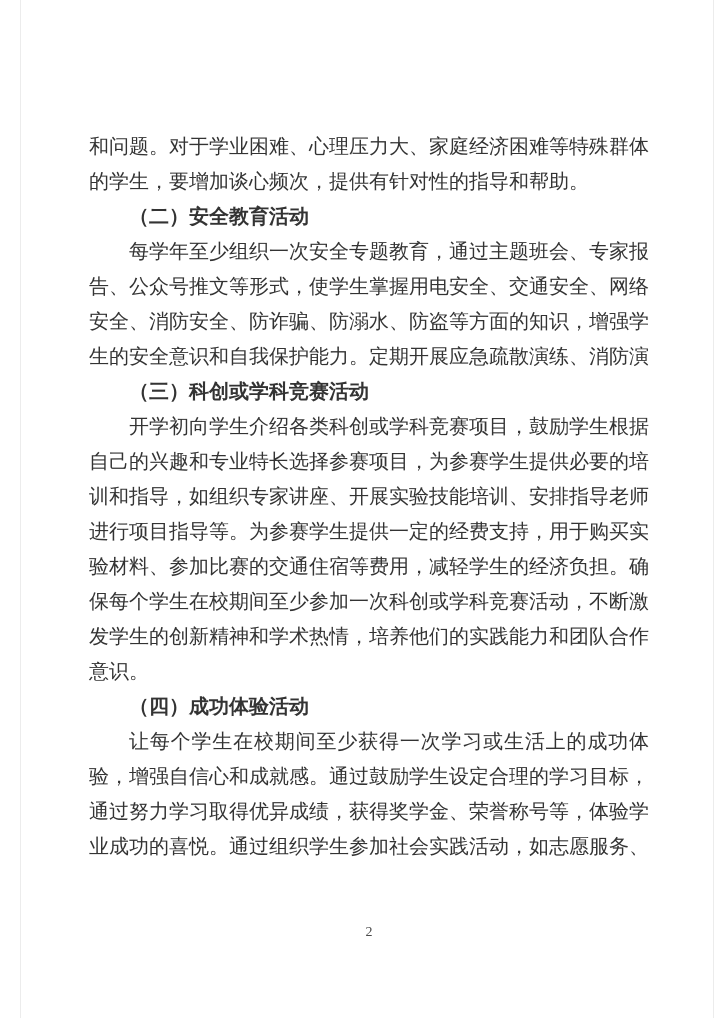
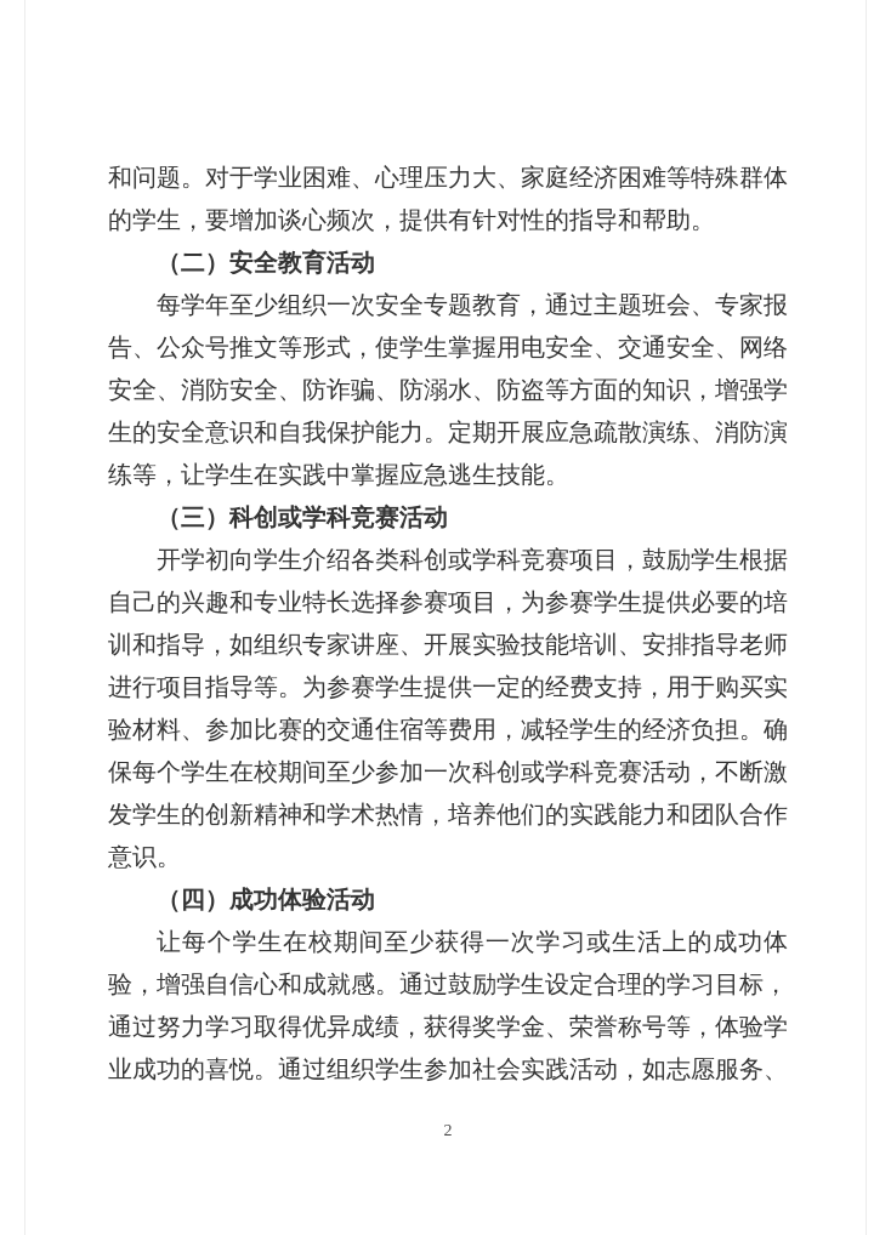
  和问题。对于学业困难、心理压力大、家庭经济困难等特殊群体
  的学生，要增加谈心频次，提供有针对性的指导和帮助。
  （二）安全教育活动
  每学年至少组织一次安全专题教育，通过主题班会、专家报
  告、公众号推文等形式，使学生掌握用电安全、交通安全、网络
  安全、消防安全、防诈骗、防溺水、防盗等方面的知识，增强学
  生的安全意识和自我保护能力。定期开展应急疏散演练、消防演
+ 练等，让学生在实践中掌握应急逃生技能。
  （三）科创或学科竞赛活动
  开学初向学生介绍各类科创或学科竞赛项目，鼓励学生根据
  自己的兴趣和专业特长选择参赛项目，为参赛学生提供必要的培
  训和指导，如组织专家讲座、开展实验技能培训、安排指导老师
  进行项目指导等。为参赛学生提供一定的经费支持，用于购买实
  验材料、参加比赛的交通住宿等费用，减轻学生的经济负担。确
  保每个学生在校期间至少参加一次科创或学科竞赛活动，不断激
  发学生的创新精神和学术热情，培养他们的实践能力和团队合作
  意识。
  （四）成功体验活动
  让每个学生在校期间至少获得一次学习或生活上的成功体
  验，增强自信心和成就感。通过鼓励学生设定合理的学习目标，
  通过努力学习取得优异成绩，获得奖学金、荣誉称号等，体验学
  业成功的喜悦。通过组织学生参加社会实践活动，如志愿服务、
  2
